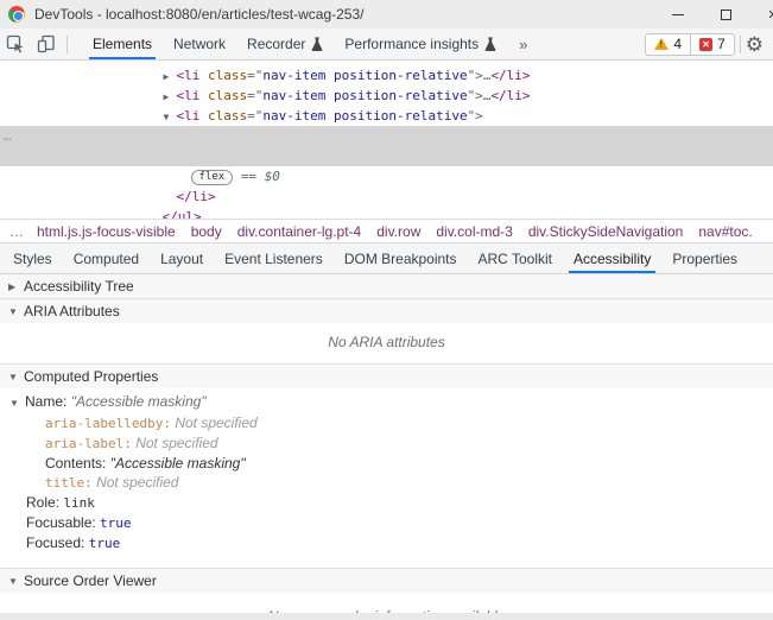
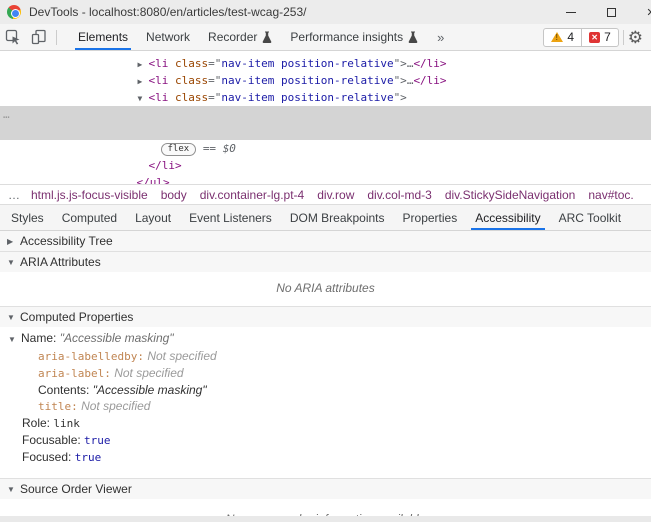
  DevTools - localhost:8080/en/articles/test-wcag-253/
  Elements
  Network
  Recorder
  Performance insights
  »
  4
  ✕
  7
  ⚙
  ▶ <li class="nav-item position-relative">…</li>
  ▶ <li class="nav-item position-relative">…</li>
  ▼ <li class="nav-item position-relative">
  …
  flex == $0
  </li>
  </ul>
  …
  html.js.js-focus-visible
  body
  div.container-lg.pt-4
  div.row
  div.col-md-3
  div.StickySideNavigation
  nav#toc.
  Styles
  Computed
  Layout
  Event Listeners
  DOM Breakpoints
- ARC Toolkit
+ Properties
  Accessibility
- Properties
+ ARC Toolkit
  ▶
  Accessibility Tree
  ▼
  ARIA Attributes
  No ARIA attributes
  ▼
  Computed Properties
  ▼ Name: "Accessible masking"
  aria-labelledby: Not specified
  aria-label: Not specified
  Contents: "Accessible masking"
  title: Not specified
  Role: link
  Focusable: true
  Focused: true
  ▼
  Source Order Viewer
